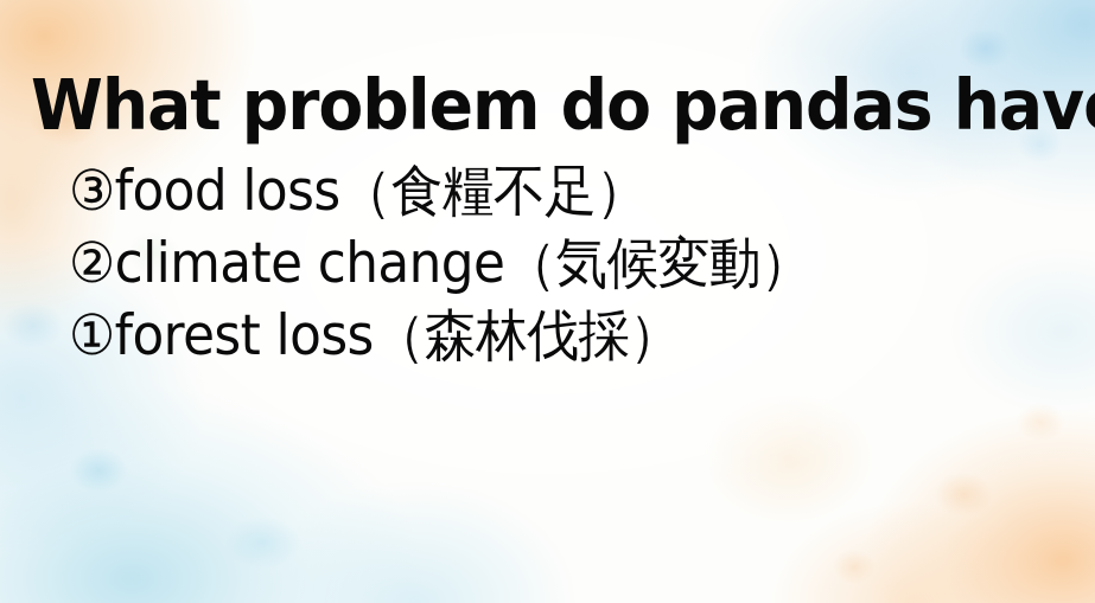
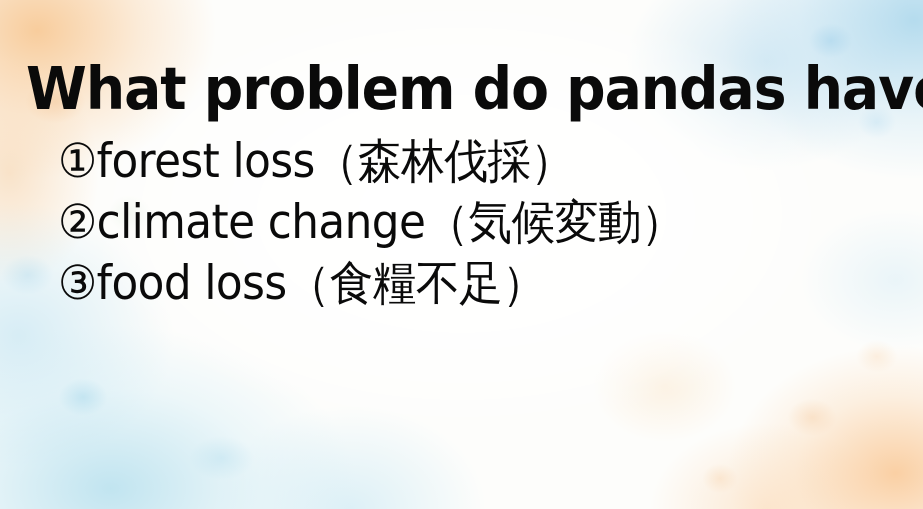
  What problem do pandas hav
- ③food loss（食糧不足）
+ ①forest loss（森林伐採）
  ②climate change（気候変動）
- ①forest loss（森林伐採）
+ ③food loss（食糧不足）
